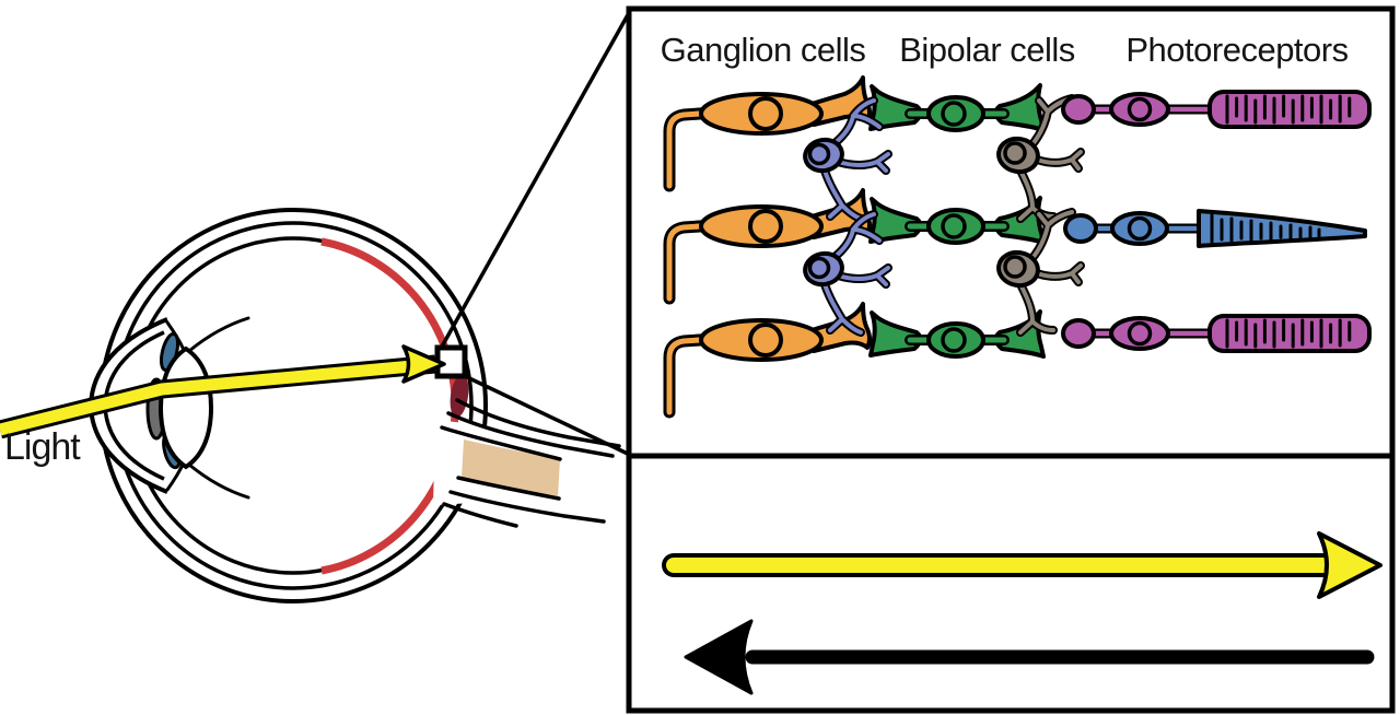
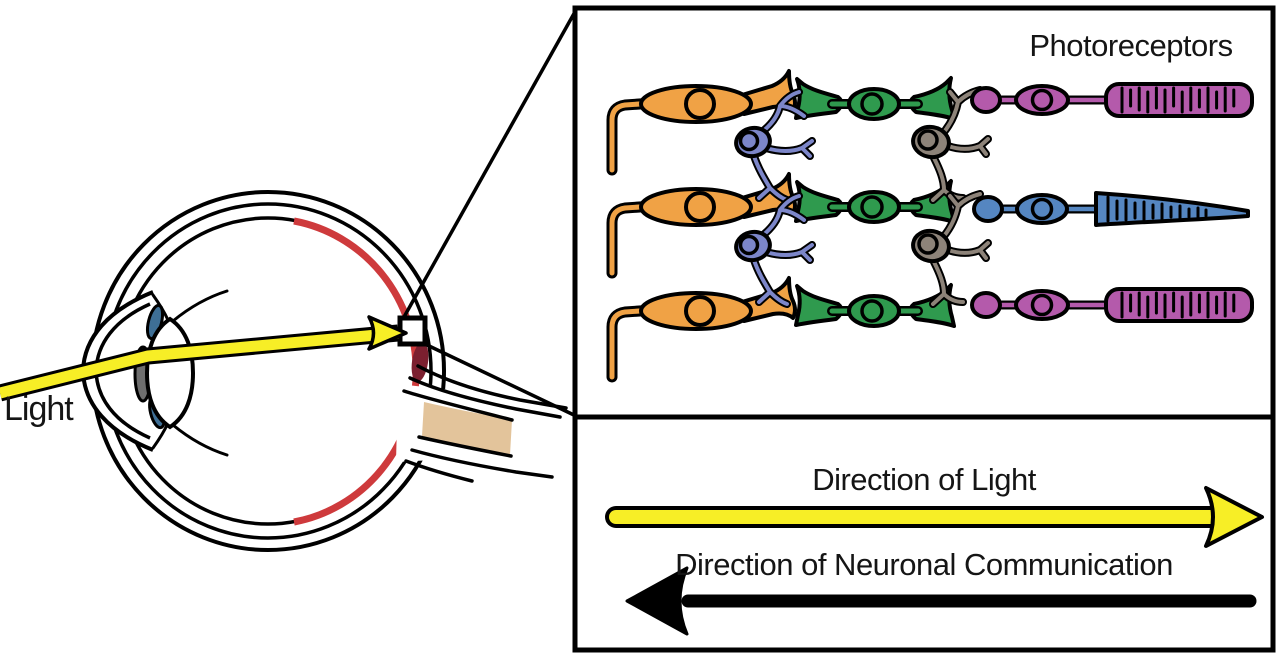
  Light
- Ganglion cells
- Bipolar cells
  Photoreceptors
+ Direction of Light
+ Direction of Neuronal Communication
